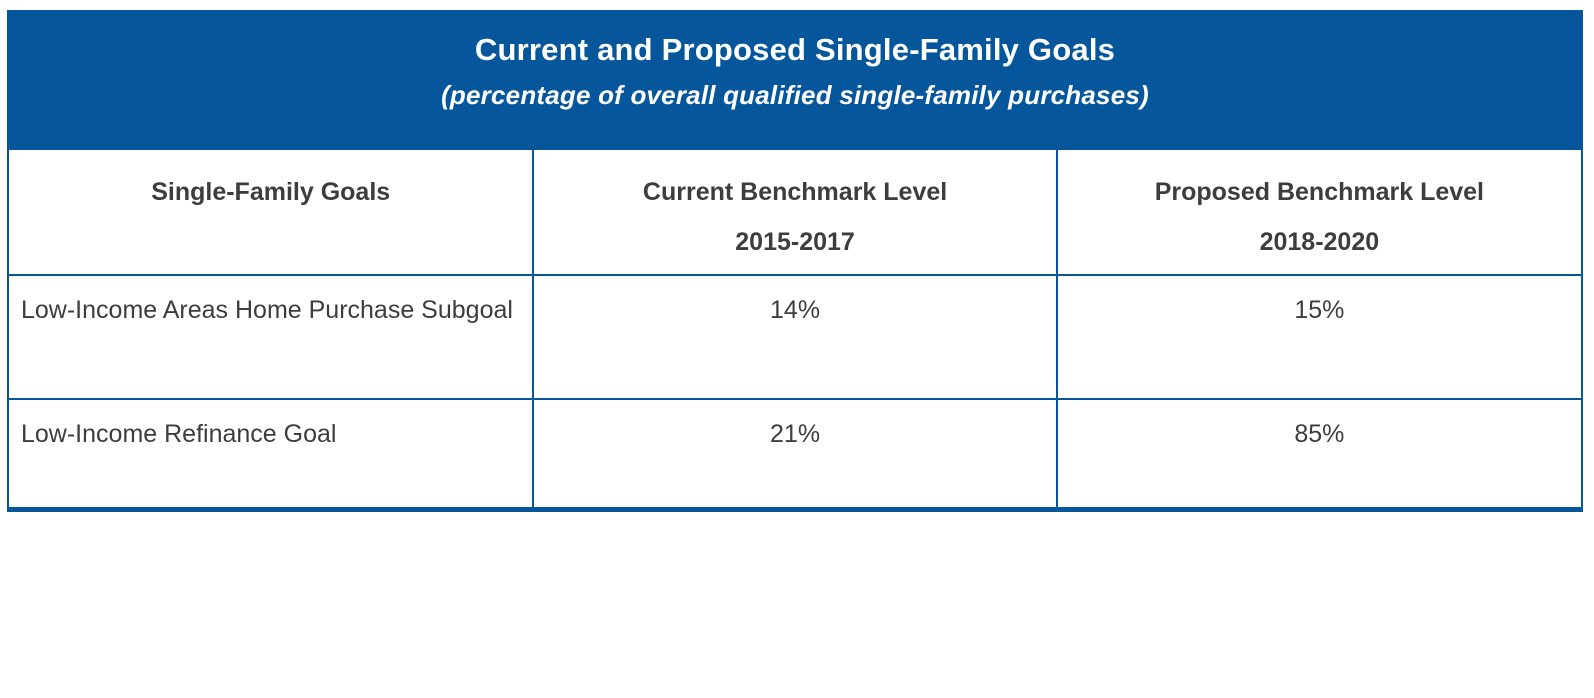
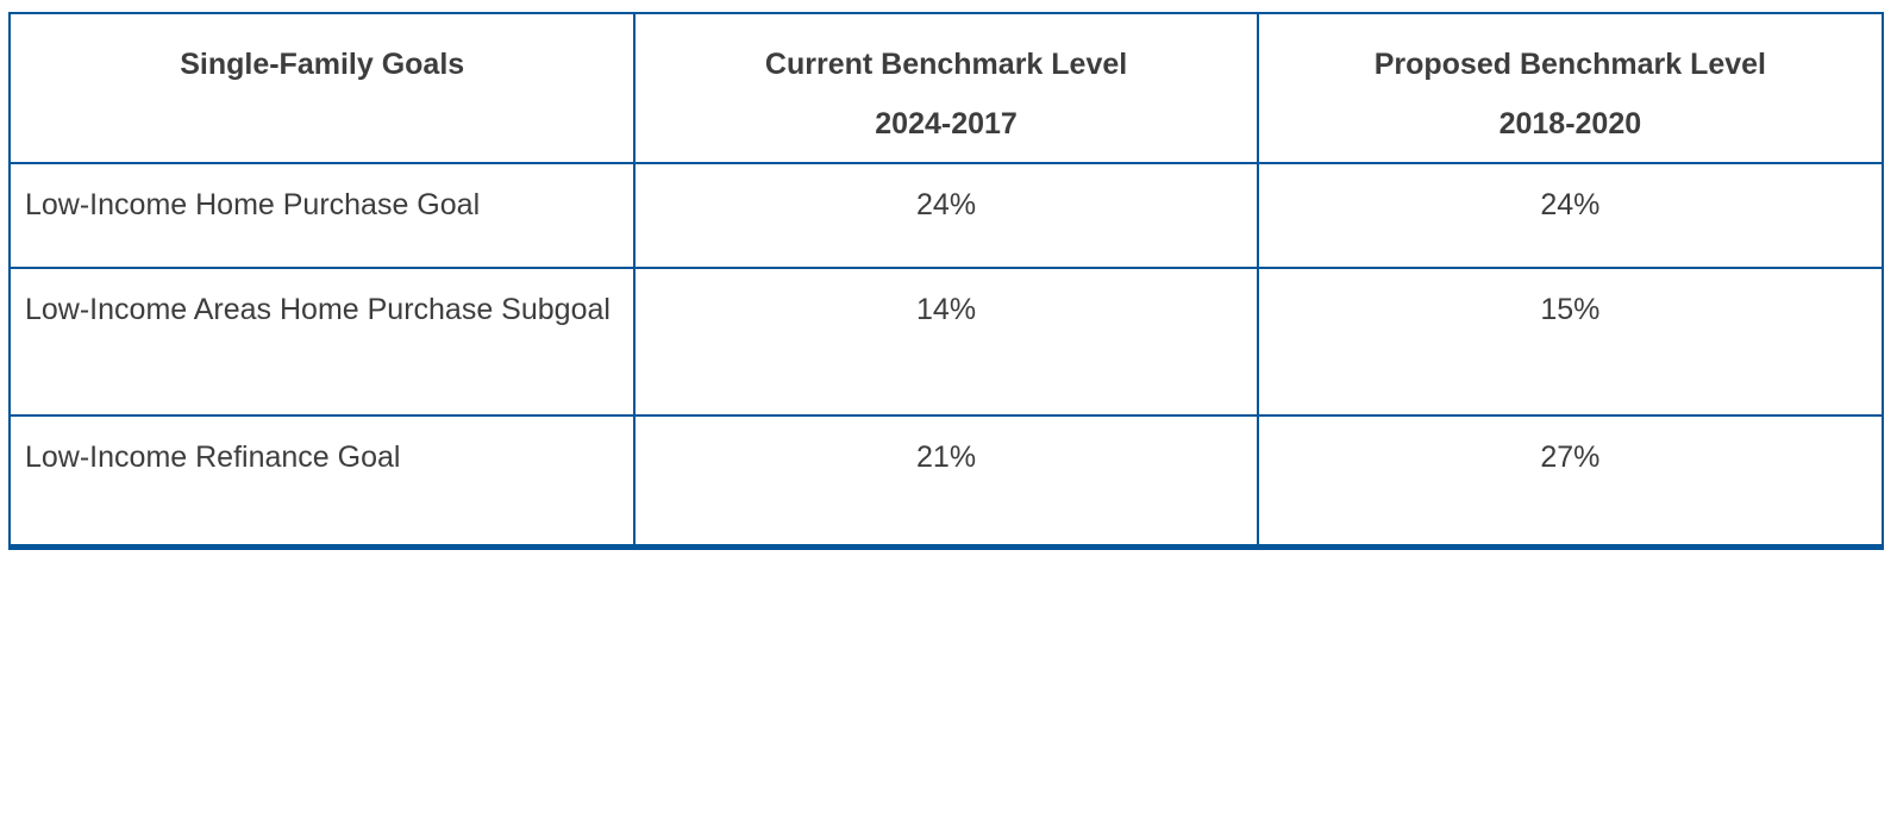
- Current and Proposed Single-Family Goals
- (percentage of overall qualified single-family purchases)
- Single-Family Goals	Current Benchmark Level 2015-2017	Proposed Benchmark Level 2018-2020
+ Single-Family Goals	Current Benchmark Level 2024-2017	Proposed Benchmark Level 2018-2020
+ Low-Income Home Purchase Goal	24%	24%
  Low-Income Areas Home Purchase Subgoal	14%	15%
- Low-Income Refinance Goal	21%	85%
+ Low-Income Refinance Goal	21%	27%
